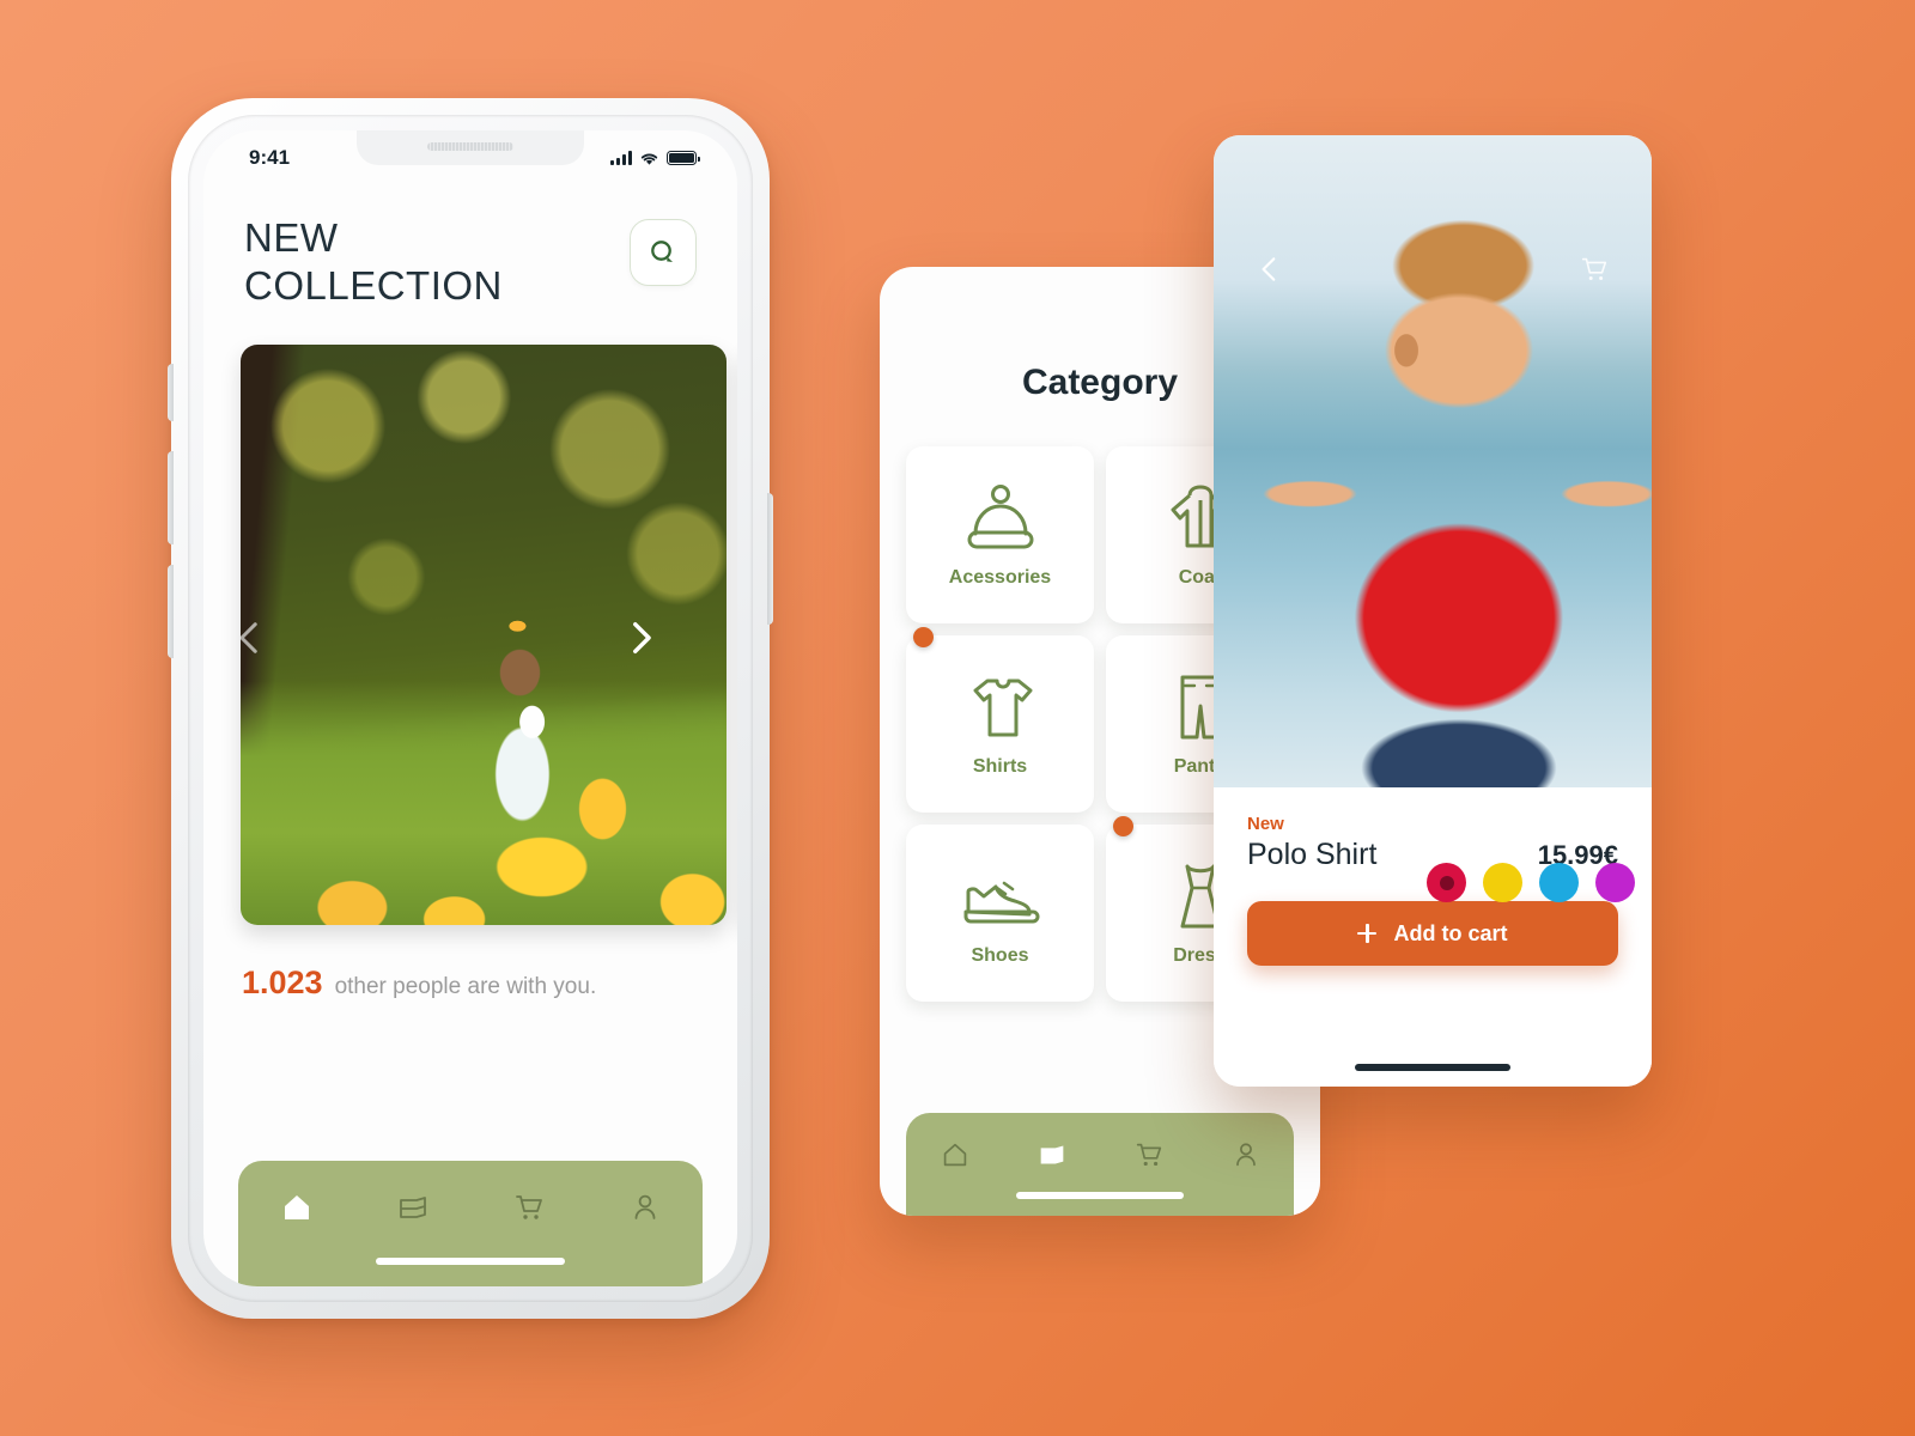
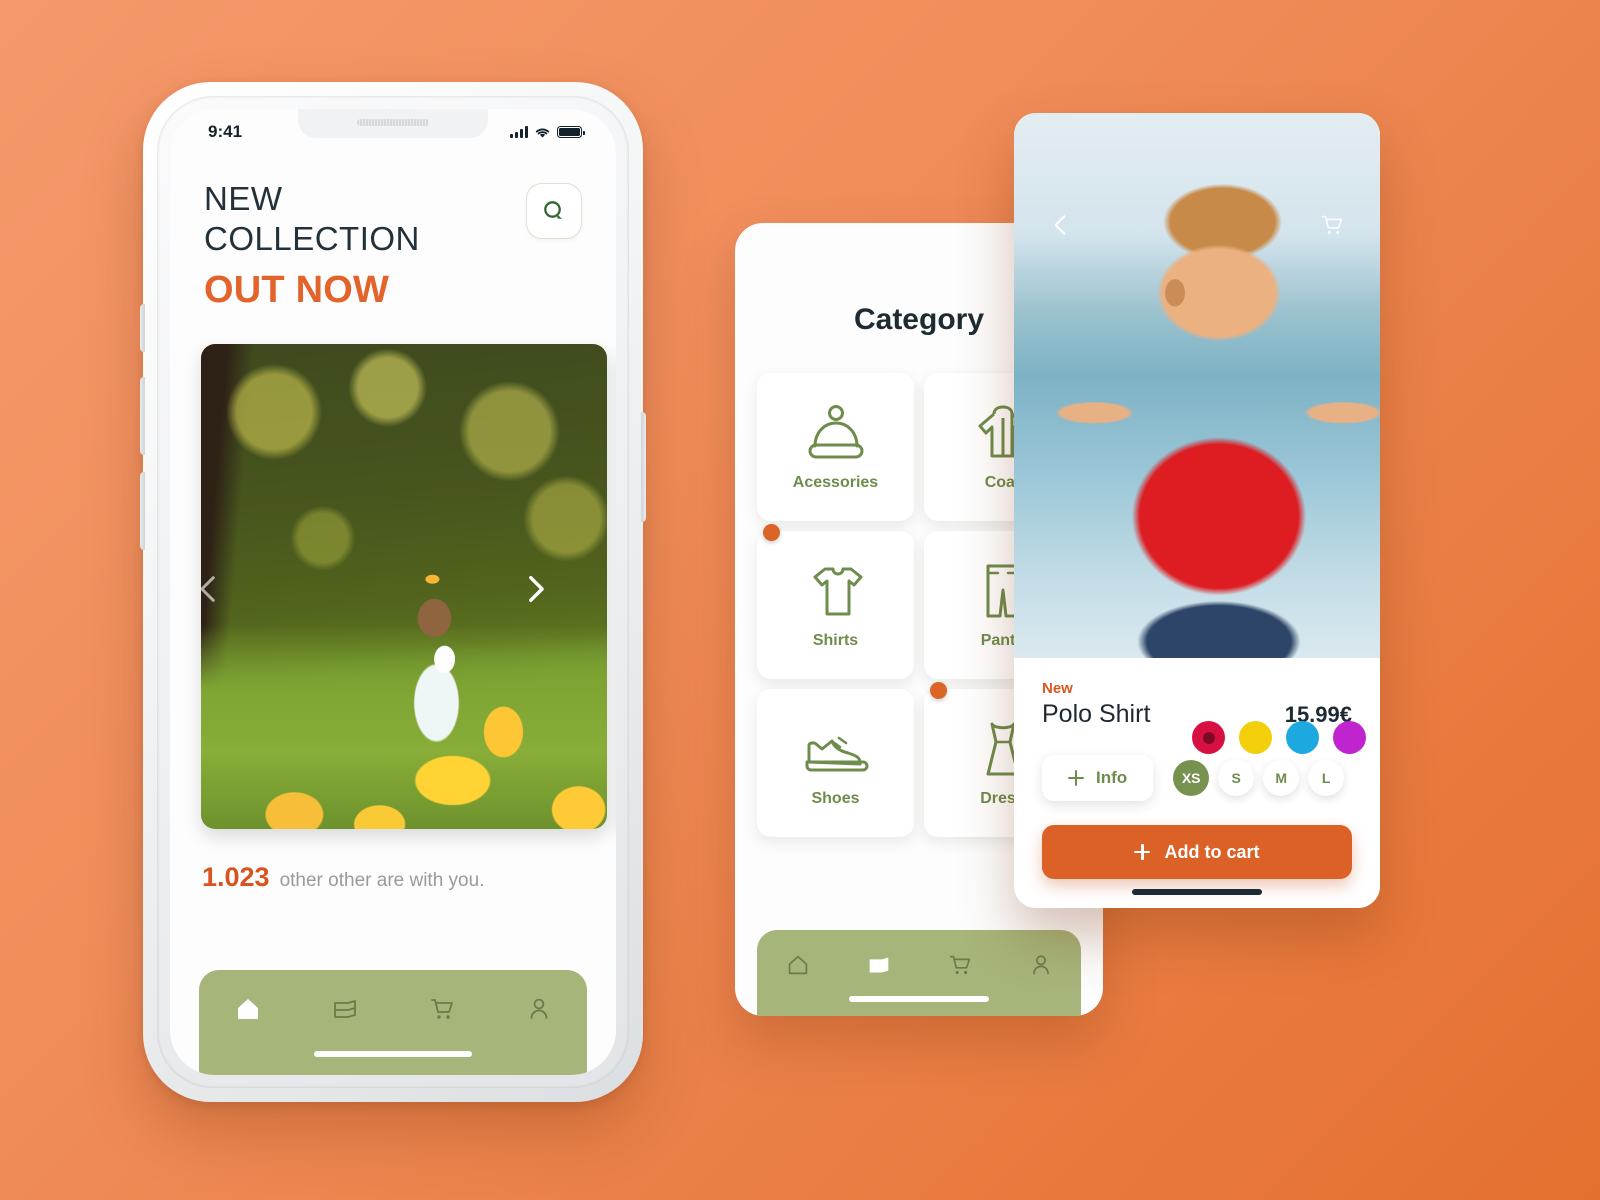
  9:41
  NEW
  COLLECTION
+ OUT NOW
  1.023
- other people are with you.
+ other other are with you.
  Category
  Acessories
  Coa
  Shirts
  Pant
  Shoes
  Dres
  New
  Polo Shirt
  15.99€
+ Info
+ XS
+ S
+ M
+ L
  Add to cart
